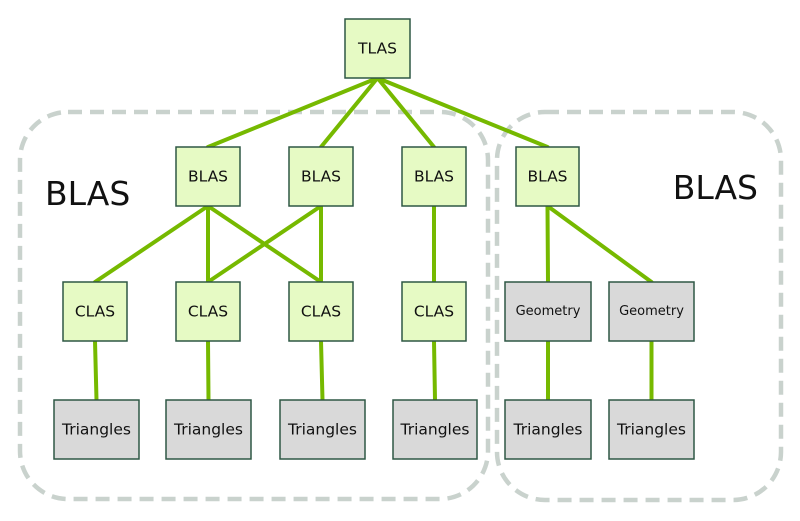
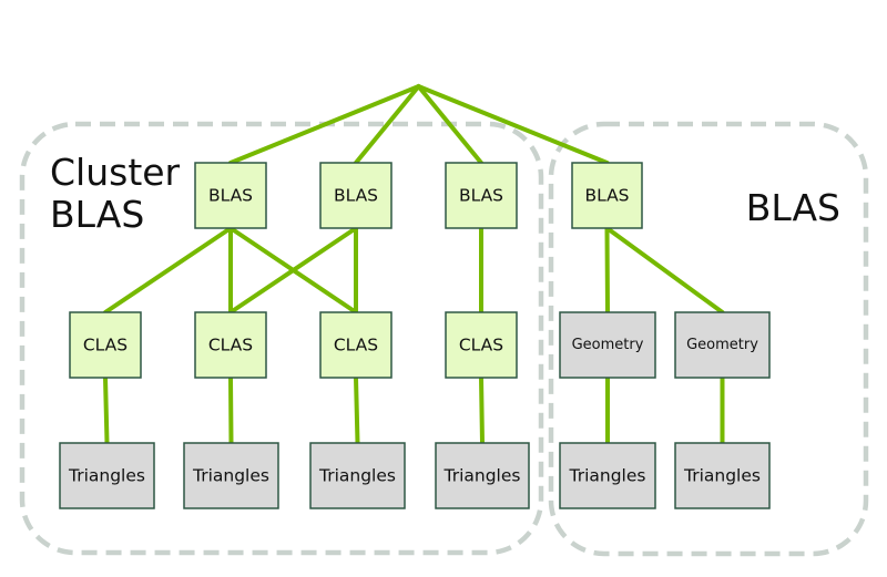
+ Cluster
  BLAS
  BLAS
- TLAS
  BLAS
  BLAS
  BLAS
  BLAS
  CLAS
  CLAS
  CLAS
  CLAS
  Geometry
  Geometry
  Triangles
  Triangles
  Triangles
  Triangles
  Triangles
  Triangles
